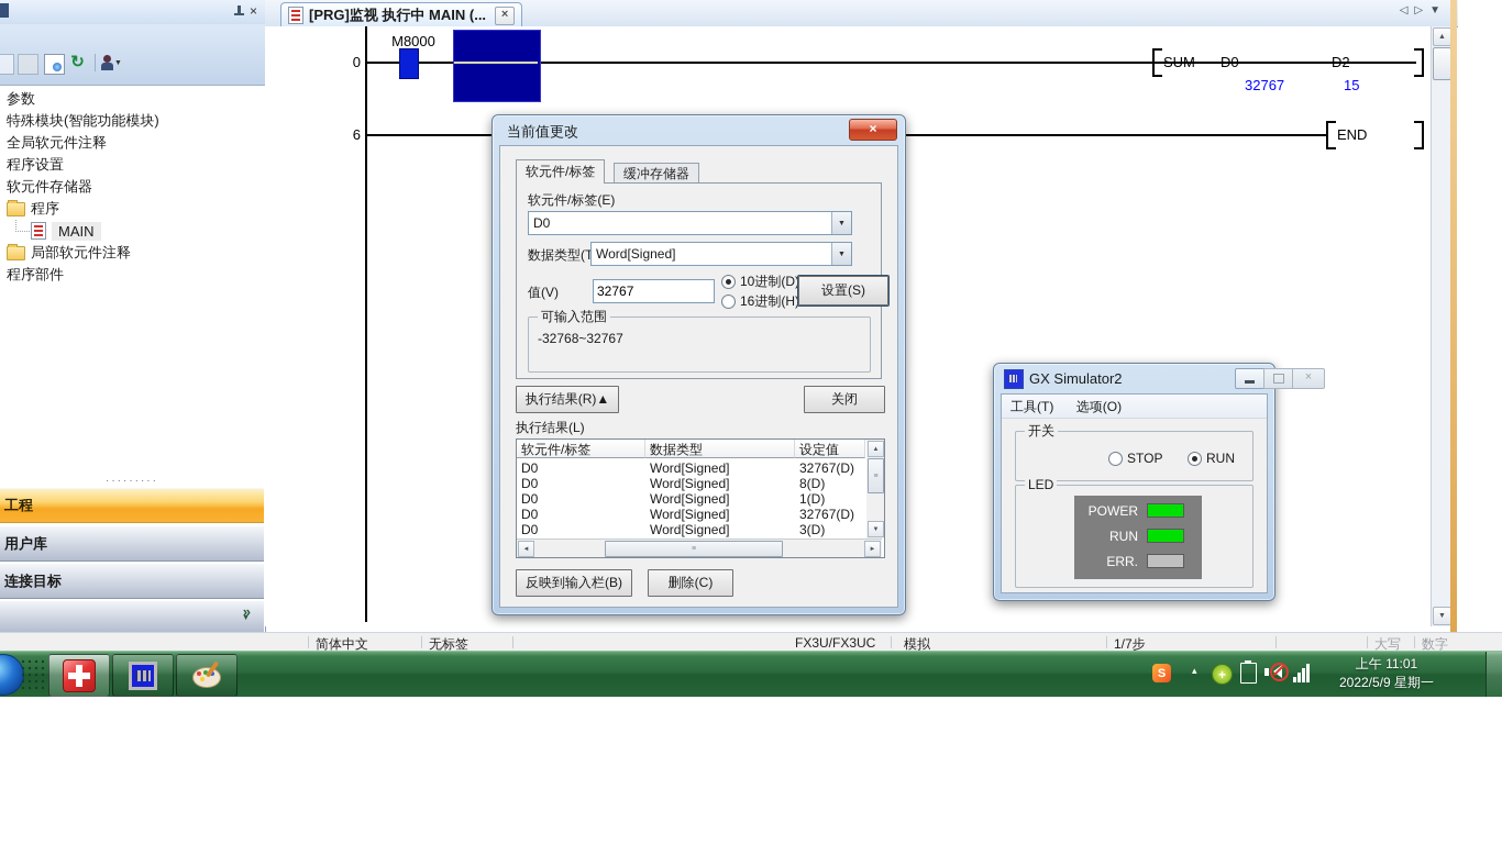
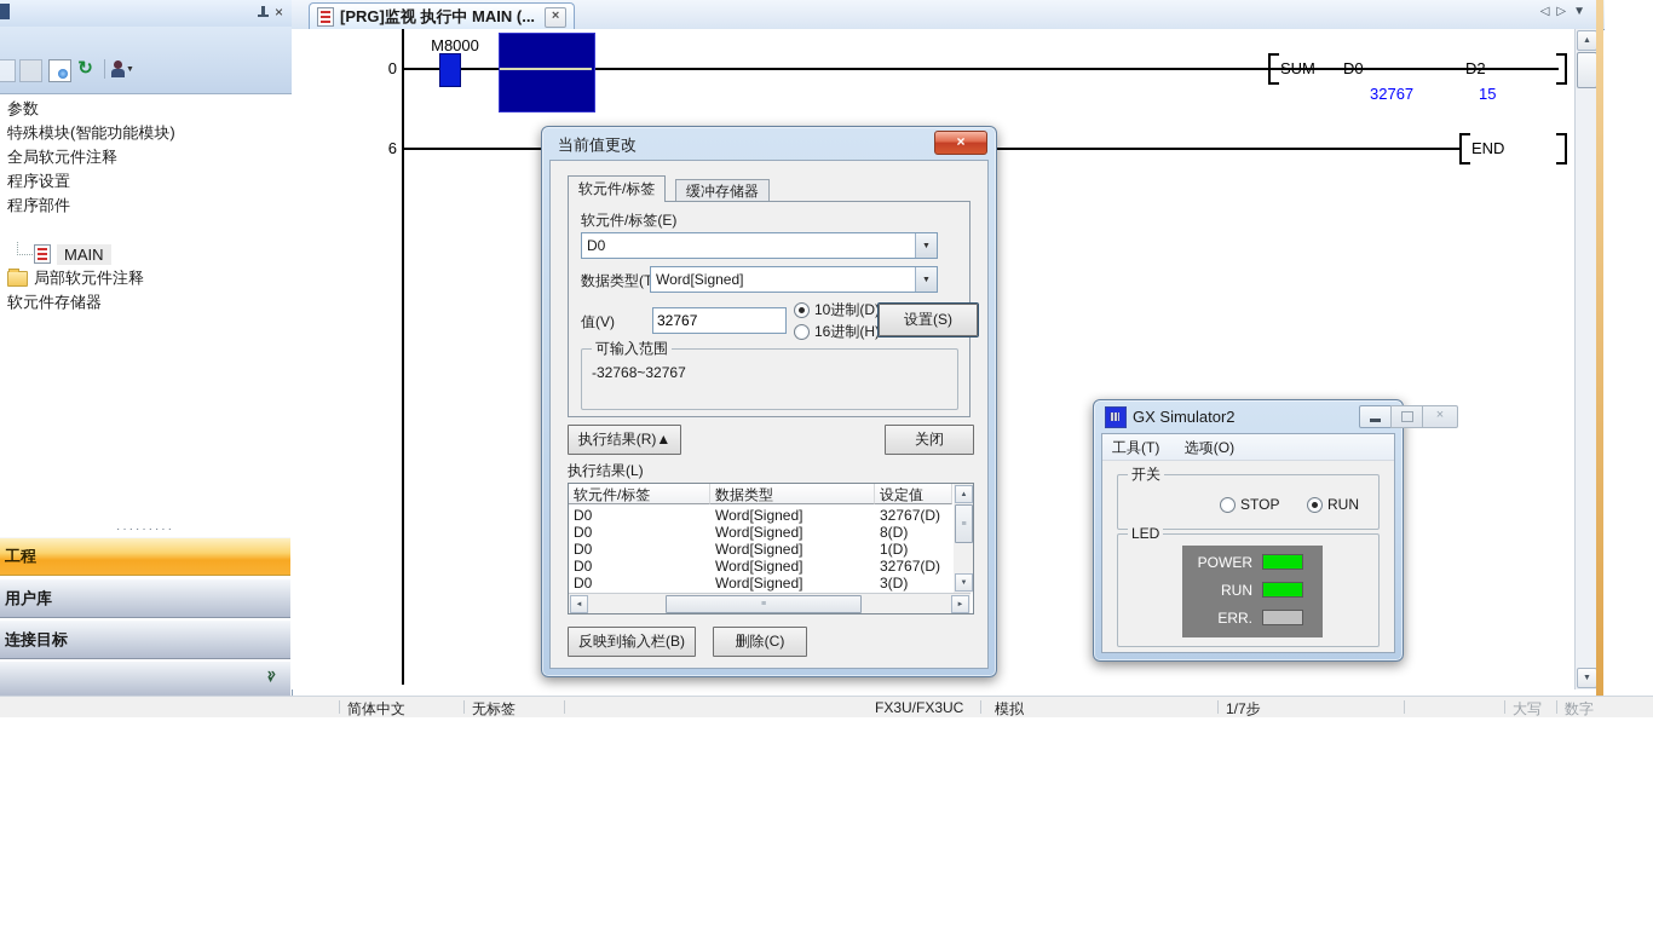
  ×
  ↻
  参数
  特殊模块(智能功能模块)
  全局软元件注释
  程序设置
- 软元件存储器
+ 程序部件
- 程序
  MAIN
  局部软元件注释
- 程序部件
+ 软元件存储器
  ·········
  工程
  用户库
  连接目标
  »
  [PRG]监视 执行中 MAIN (...
  ×
  ◁▷▼
  0
  M8000
  SUM
  D0
  D2
  32767
  15
  6
  END
  简体中文
  无标签
  FX3U/FX3UC
  模拟
  1/7步
  大写
  数字
  当前值更改
  ×
  软元件/标签
  缓冲存储器
  软元件/标签(E)
  D0
  数据类型(T
  Word[Signed]
  值(V)
  32767
  10进制(D)
  16进制(H)
  设置(S)
  可输入范围
  -32768~32767
  执行结果(R)▲
  关闭
  执行结果(L)
  软元件/标签
  数据类型
  设定值
  D0
  Word[Signed]
  32767(D)
  D0
  Word[Signed]
  8(D)
  D0
  Word[Signed]
  1(D)
  D0
  Word[Signed]
  32767(D)
  D0
  Word[Signed]
  3(D)
  反映到输入栏(B)
  删除(C)
  GX Simulator2
  ×
  工具(T) 选项(O)
  开关
  STOP
  RUN
  LED
  POWER
  RUN
  ERR.
- S
- ▴
- +
- 上午 11:01
- 2022/5/9 星期一
